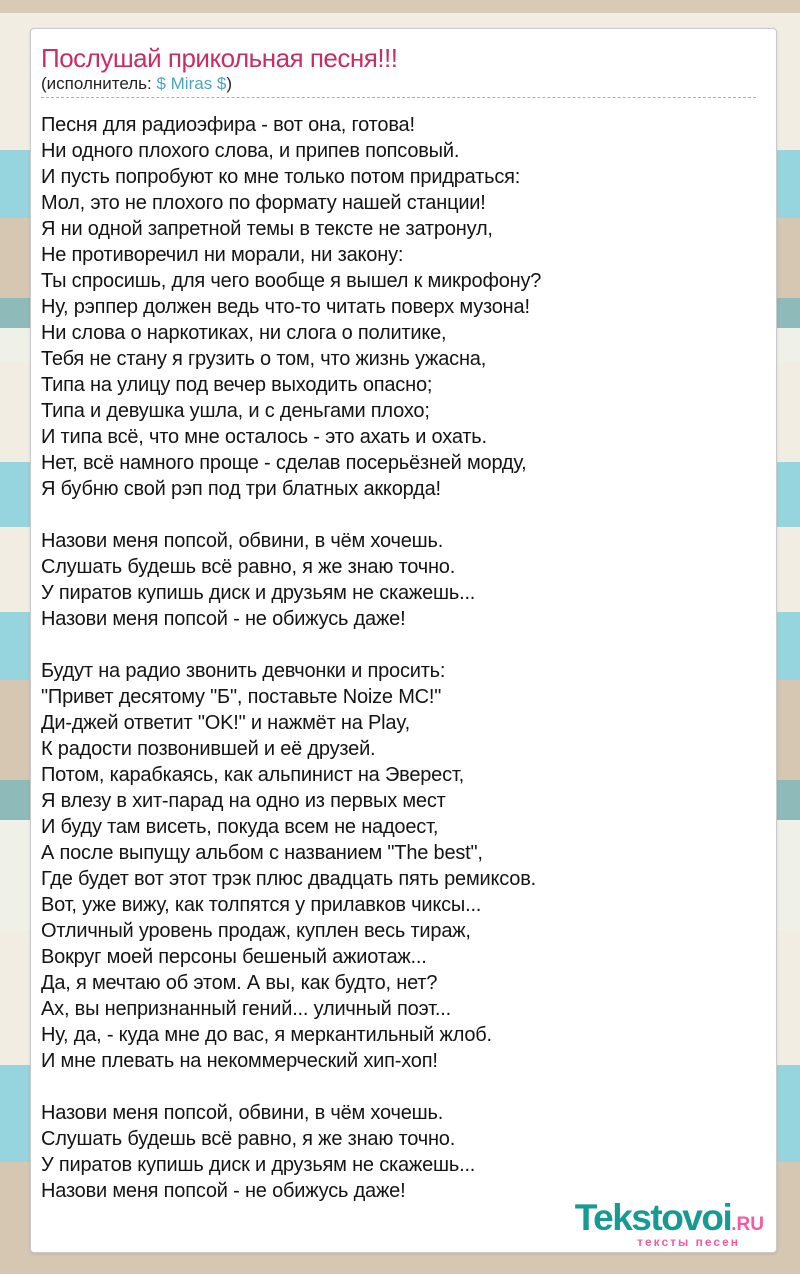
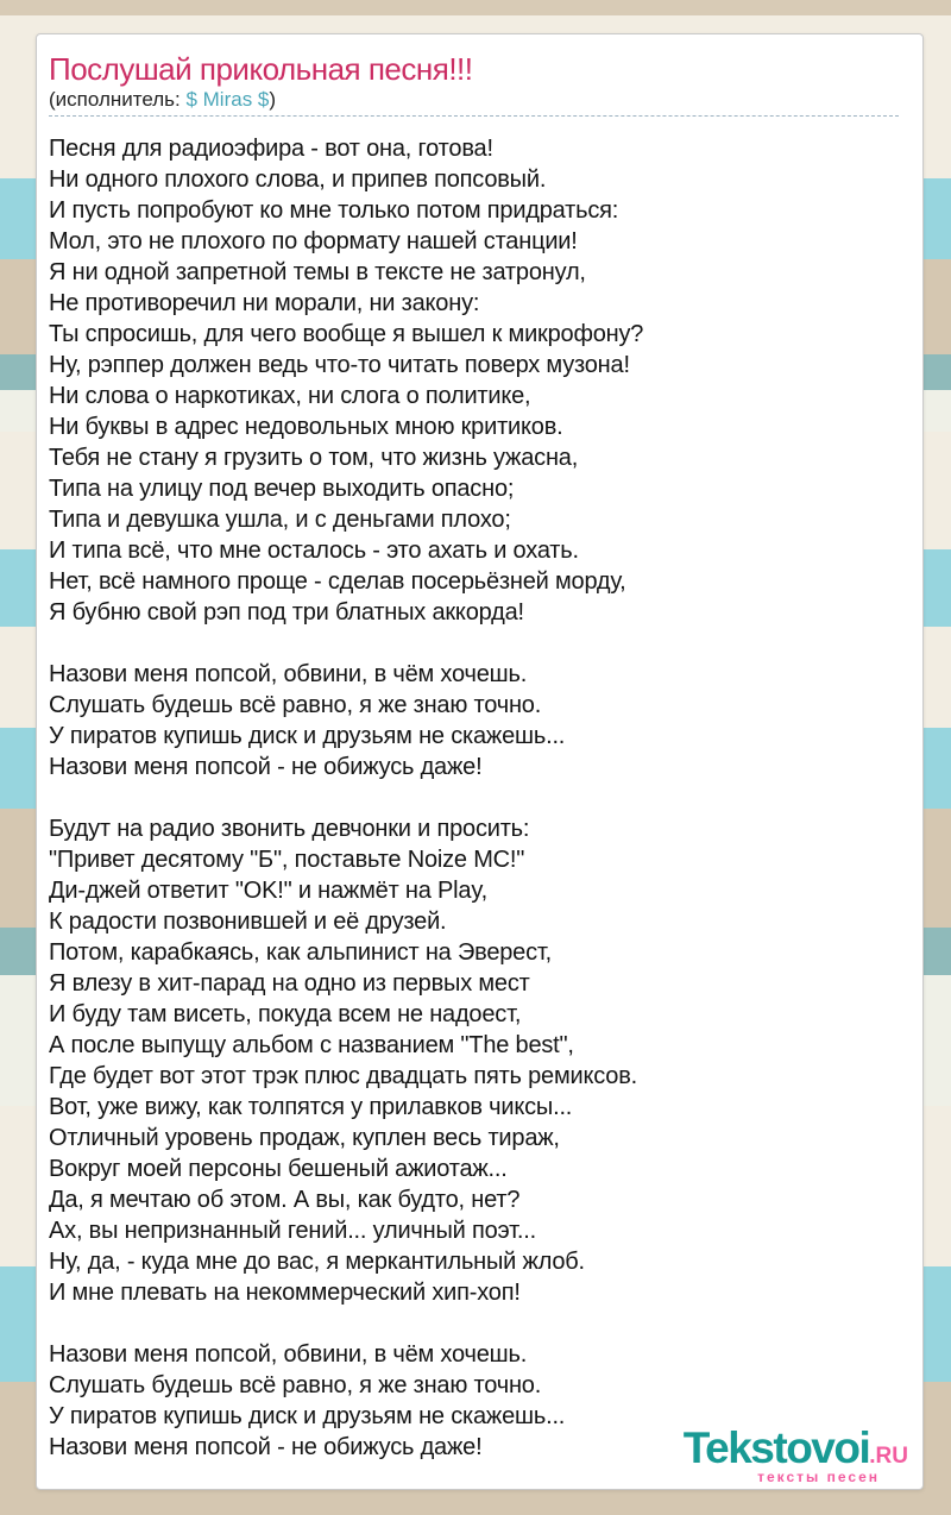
  Послушай прикольная песня!!!
  (исполнитель: $ Miras $)
  Песня для радиоэфира - вот она, готова!
  Ни одного плохого слова, и припев попсовый.
  И пусть попробуют ко мне только потом придраться:
  Мол, это не плохого по формату нашей станции!
  Я ни одной запретной темы в тексте не затронул,
  Не противоречил ни морали, ни закону:
  Ты спросишь, для чего вообще я вышел к микрофону?
  Ну, рэппер должен ведь что-то читать поверх музона!
  Ни слова о наркотиках, ни слога о политике,
+ Ни буквы в адрес недовольных мною критиков.
  Тебя не стану я грузить о том, что жизнь ужасна,
  Типа на улицу под вечер выходить опасно;
  Типа и девушка ушла, и с деньгами плохо;
  И типа всё, что мне осталось - это ахать и охать.
  Нет, всё намного проще - сделав посерьёзней морду,
  Я бубню свой рэп под три блатных аккорда!
  Назови меня попсой, обвини, в чём хочешь.
  Слушать будешь всё равно, я же знаю точно.
  У пиратов купишь диск и друзьям не скажешь...
  Назови меня попсой - не обижусь даже!
  Будут на радио звонить девчонки и просить:
  "Привет десятому "Б", поставьте Noize MC!"
  Ди-джей ответит "OK!" и нажмёт на Play,
  К радости позвонившей и её друзей.
  Потом, карабкаясь, как альпинист на Эверест,
  Я влезу в хит-парад на одно из первых мест
  И буду там висеть, покуда всем не надоест,
  А после выпущу альбом с названием "The best",
  Где будет вот этот трэк плюс двадцать пять ремиксов.
  Вот, уже вижу, как толпятся у прилавков чиксы...
  Отличный уровень продаж, куплен весь тираж,
  Вокруг моей персоны бешеный ажиотаж...
  Да, я мечтаю об этом. А вы, как будто, нет?
  Ах, вы непризнанный гений... уличный поэт...
  Ну, да, - куда мне до вас, я меркантильный жлоб.
  И мне плевать на некоммерческий хип-хоп!
  Назови меня попсой, обвини, в чём хочешь.
  Слушать будешь всё равно, я же знаю точно.
  У пиратов купишь диск и друзьям не скажешь...
  Назови меня попсой - не обижусь даже!
  Tekstovoi.RU
  тексты песен
